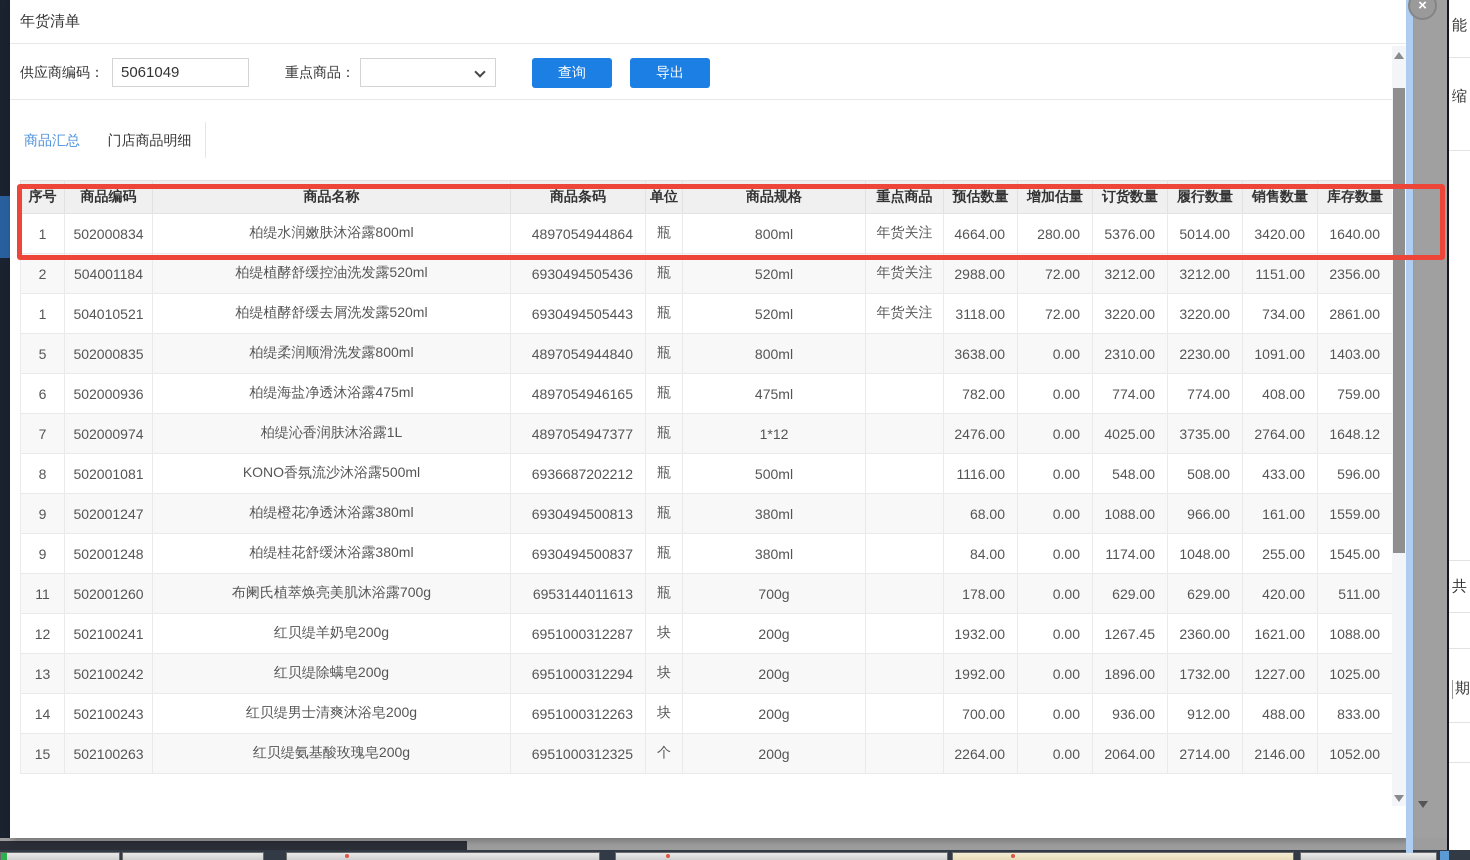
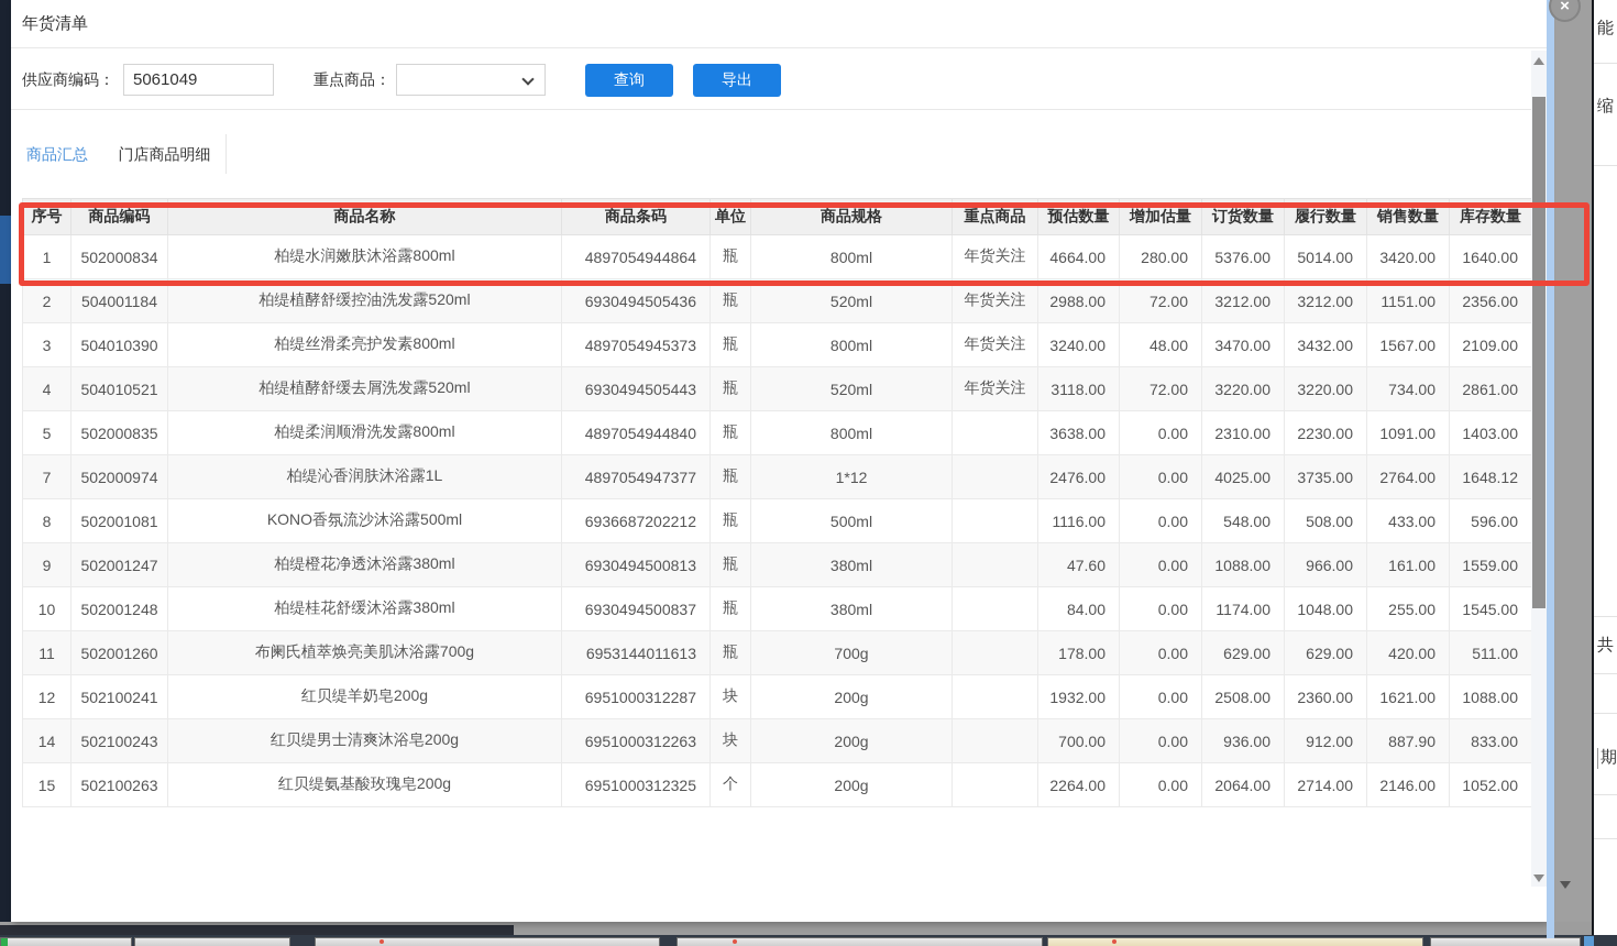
  能
  缩
  期
  年货清单
  供应商编码：
  5061049
  重点商品：
  查询
  导出
  商品汇总
  门店商品明细
  序号	商品编码	商品名称	商品条码	单位	商品规格	重点商品	预估数量	增加估量	订货数量	履行数量	销售数量	库存数量
  1	502000834	柏缇水润嫩肤沐浴露800ml	4897054944864	瓶	800ml	年货关注	4664.00	280.00	5376.00	5014.00	3420.00	1640.00
  2	504001184	柏缇植酵舒缓控油洗发露520ml	6930494505436	瓶	520ml	年货关注	2988.00	72.00	3212.00	3212.00	1151.00	2356.00
+ 3	504010390	柏缇丝滑柔亮护发素800ml	4897054945373	瓶	800ml	年货关注	3240.00	48.00	3470.00	3432.00	1567.00	2109.00
- 1	504010521	柏缇植酵舒缓去屑洗发露520ml	6930494505443	瓶	520ml	年货关注	3118.00	72.00	3220.00	3220.00	734.00	2861.00
+ 4	504010521	柏缇植酵舒缓去屑洗发露520ml	6930494505443	瓶	520ml	年货关注	3118.00	72.00	3220.00	3220.00	734.00	2861.00
  5	502000835	柏缇柔润顺滑洗发露800ml	4897054944840	瓶	800ml		3638.00	0.00	2310.00	2230.00	1091.00	1403.00
- 6	502000936	柏缇海盐净透沐浴露475ml	4897054946165	瓶	475ml		782.00	0.00	774.00	774.00	408.00	759.00
  7	502000974	柏缇沁香润肤沐浴露1L	4897054947377	瓶	1*12		2476.00	0.00	4025.00	3735.00	2764.00	1648.12
  8	502001081	KONO香氛流沙沐浴露500ml	6936687202212	瓶	500ml		1116.00	0.00	548.00	508.00	433.00	596.00
- 9	502001247	柏缇橙花净透沐浴露380ml	6930494500813	瓶	380ml		68.00	0.00	1088.00	966.00	161.00	1559.00
+ 9	502001247	柏缇橙花净透沐浴露380ml	6930494500813	瓶	380ml		47.60	0.00	1088.00	966.00	161.00	1559.00
- 9	502001248	柏缇桂花舒缓沐浴露380ml	6930494500837	瓶	380ml		84.00	0.00	1174.00	1048.00	255.00	1545.00
+ 10	502001248	柏缇桂花舒缓沐浴露380ml	6930494500837	瓶	380ml		84.00	0.00	1174.00	1048.00	255.00	1545.00
  11	502001260	布阑氏植萃焕亮美肌沐浴露700g	6953144011613	瓶	700g		178.00	0.00	629.00	629.00	420.00	511.00
- 12	502100241	红贝缇羊奶皂200g	6951000312287	块	200g		1932.00	0.00	1267.45	2360.00	1621.00	1088.00
+ 12	502100241	红贝缇羊奶皂200g	6951000312287	块	200g		1932.00	0.00	2508.00	2360.00	1621.00	1088.00
- 13	502100242	红贝缇除螨皂200g	6951000312294	块	200g		1992.00	0.00	1896.00	1732.00	1227.00	1025.00
- 14	502100243	红贝缇男士清爽沐浴皂200g	6951000312263	块	200g		700.00	0.00	936.00	912.00	488.00	833.00
+ 14	502100243	红贝缇男士清爽沐浴皂200g	6951000312263	块	200g		700.00	0.00	936.00	912.00	887.90	833.00
  15	502100263	红贝缇氨基酸玫瑰皂200g	6951000312325	个	200g		2264.00	0.00	2064.00	2714.00	2146.00	1052.00
  ×
